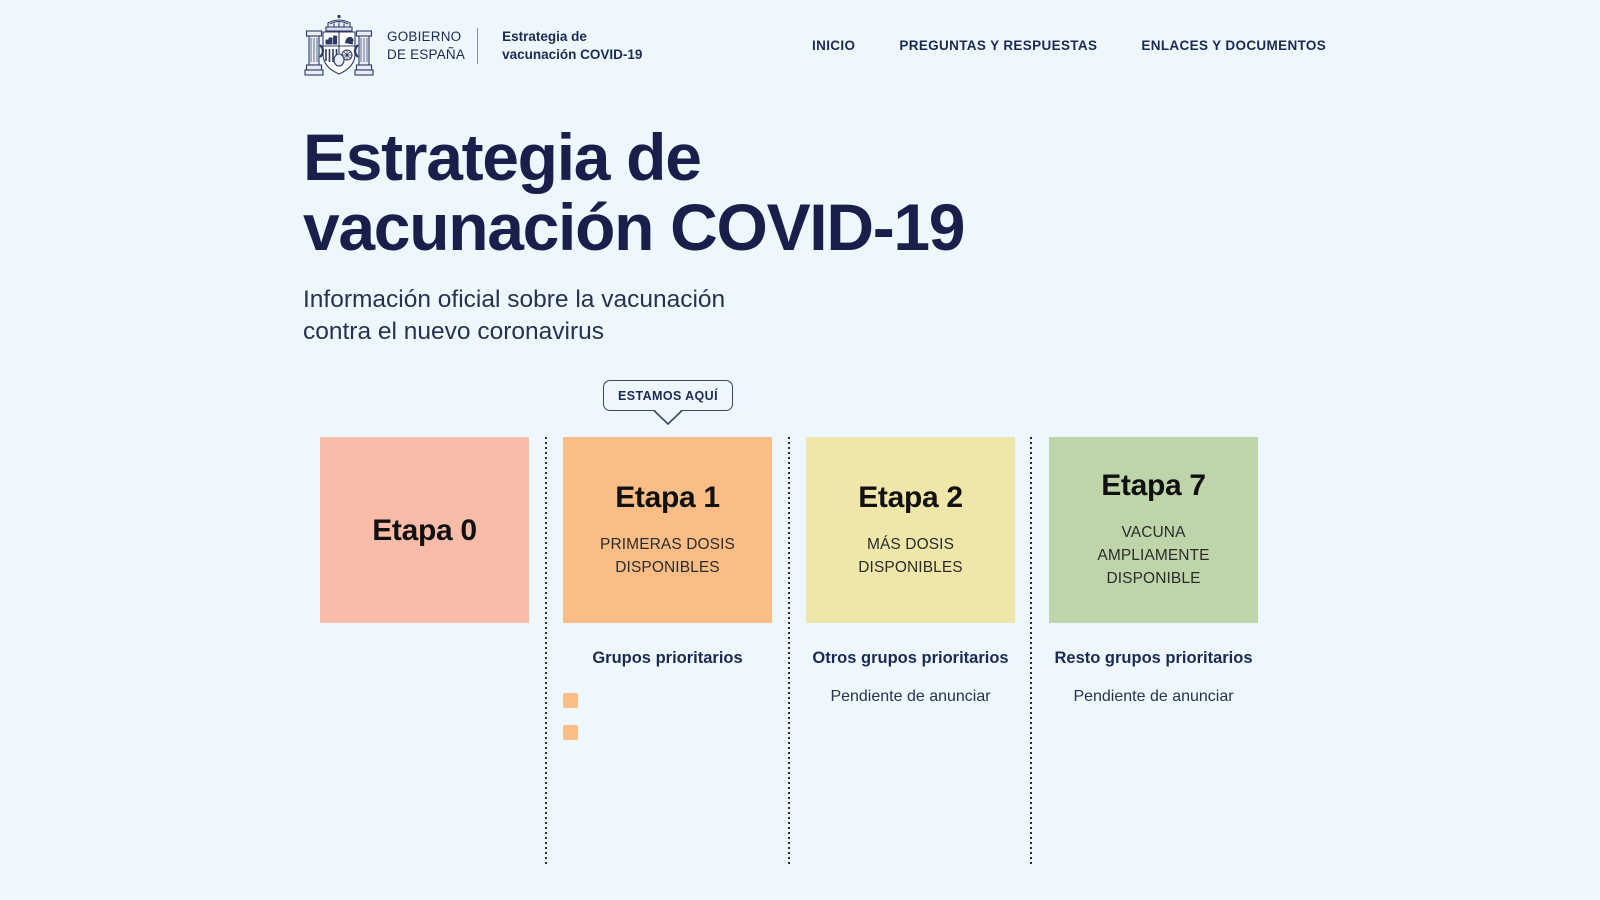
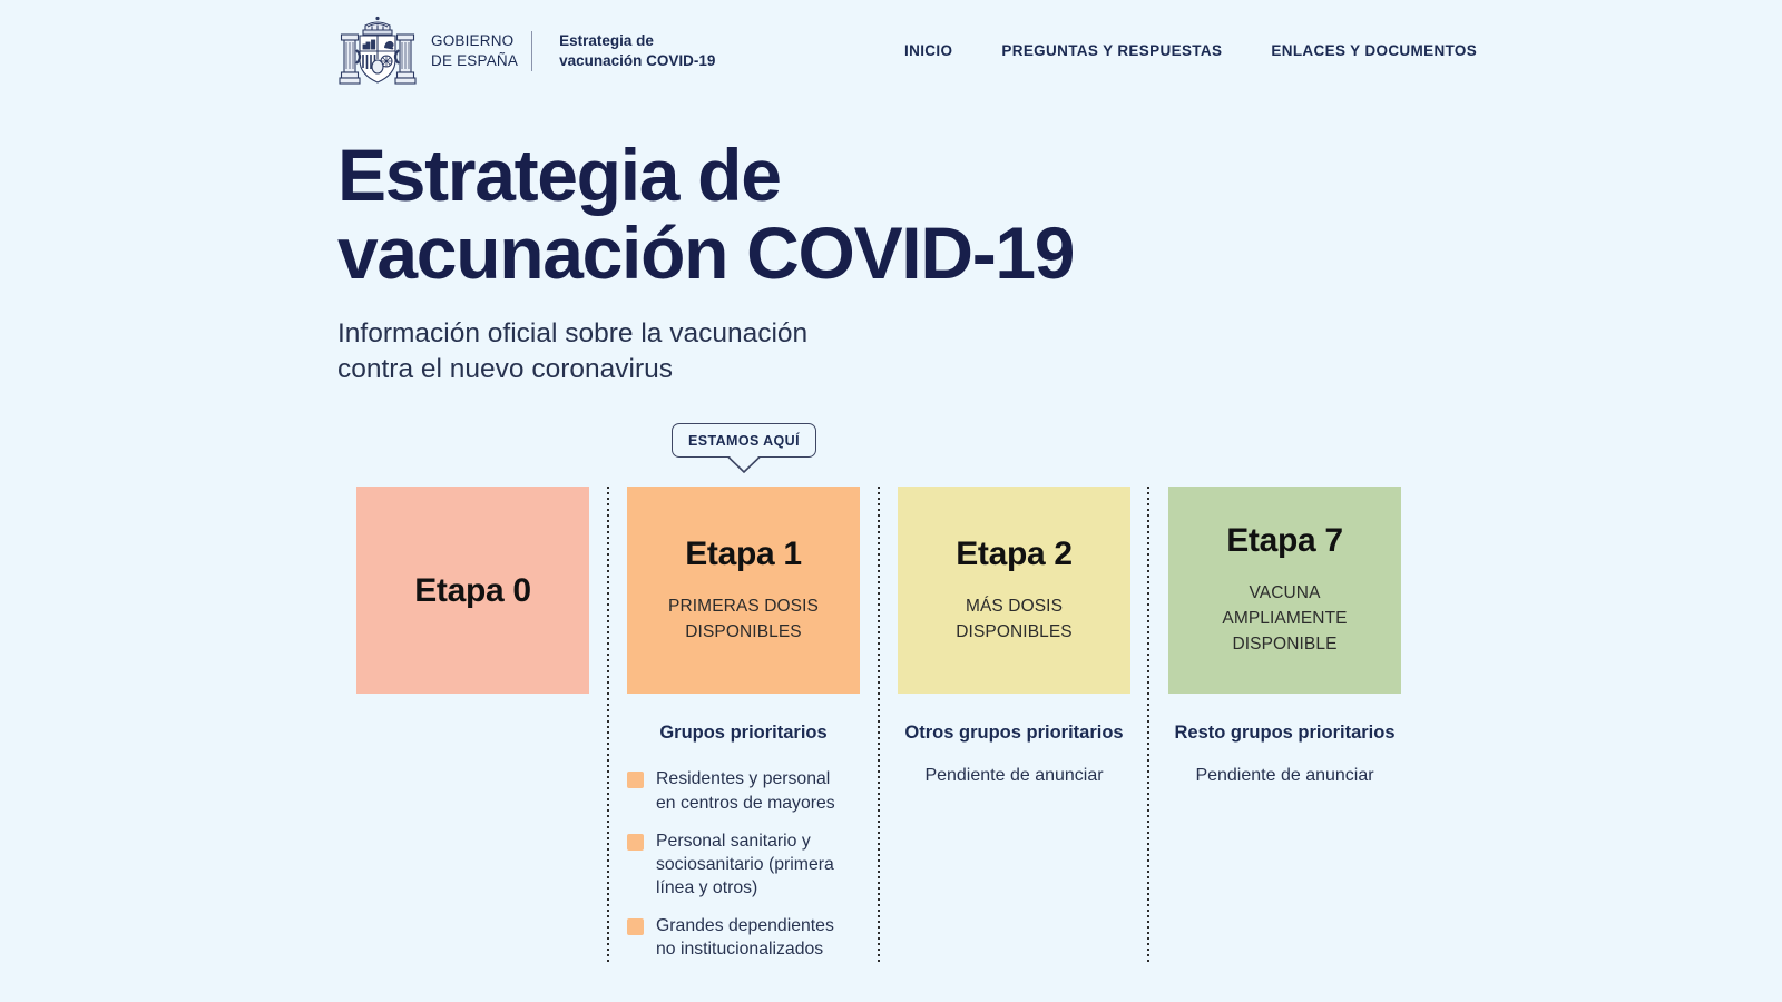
  GOBIERNO
  DE ESPAÑA
  Estrategia de
  vacunación COVID-19
  INICIO
  PREGUNTAS Y RESPUESTAS
  ENLACES Y DOCUMENTOS
  Estrategia de
  vacunación COVID-19
  Información oficial sobre la vacunación
  contra el nuevo coronavirus
  ESTAMOS AQUÍ
  Etapa 0
  Etapa 1
  PRIMERAS DOSIS
  DISPONIBLES
  Grupos prioritarios
+ Residentes y personal
+ en centros de mayores
+ Personal sanitario y
+ sociosanitario (primera
+ línea y otros)
+ Grandes dependientes
+ no institucionalizados
  Etapa 2
  MÁS DOSIS
  DISPONIBLES
  Otros grupos prioritarios
  Pendiente de anunciar
  Etapa 7
  VACUNA
  AMPLIAMENTE
  DISPONIBLE
  Resto grupos prioritarios
  Pendiente de anunciar
